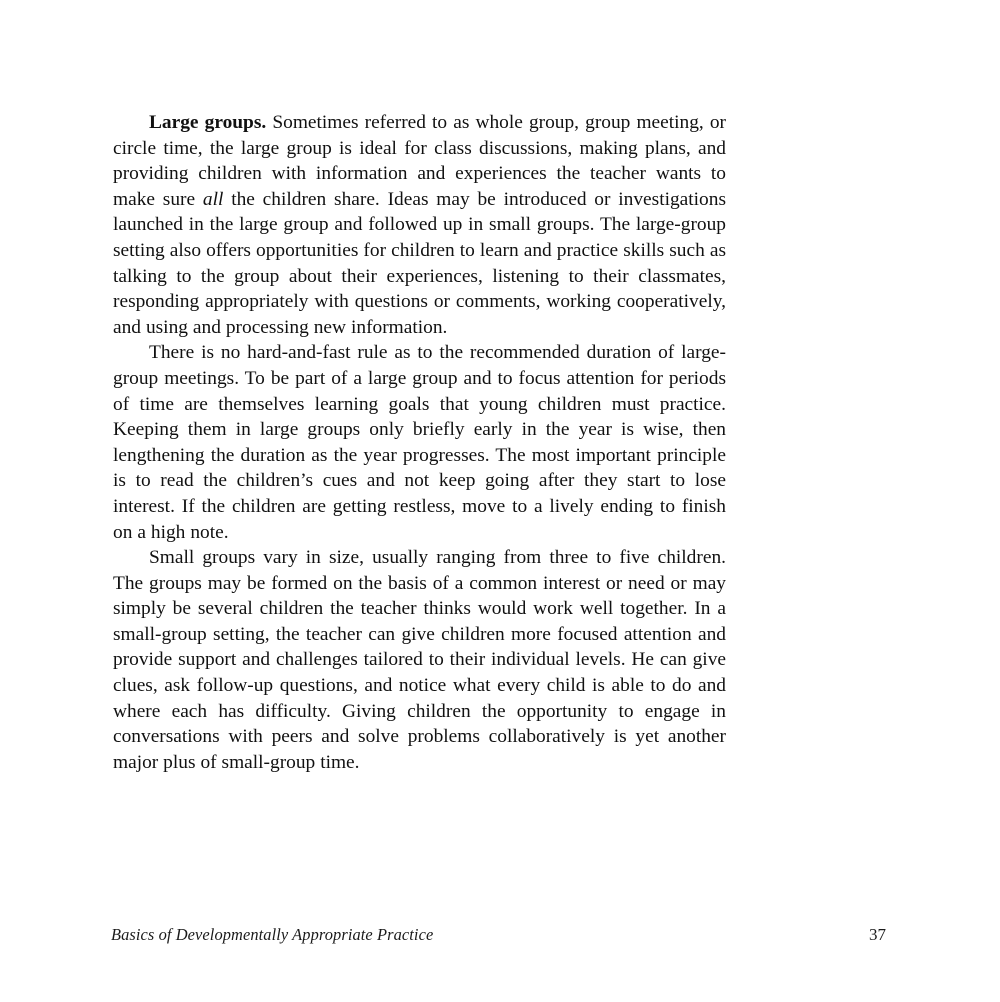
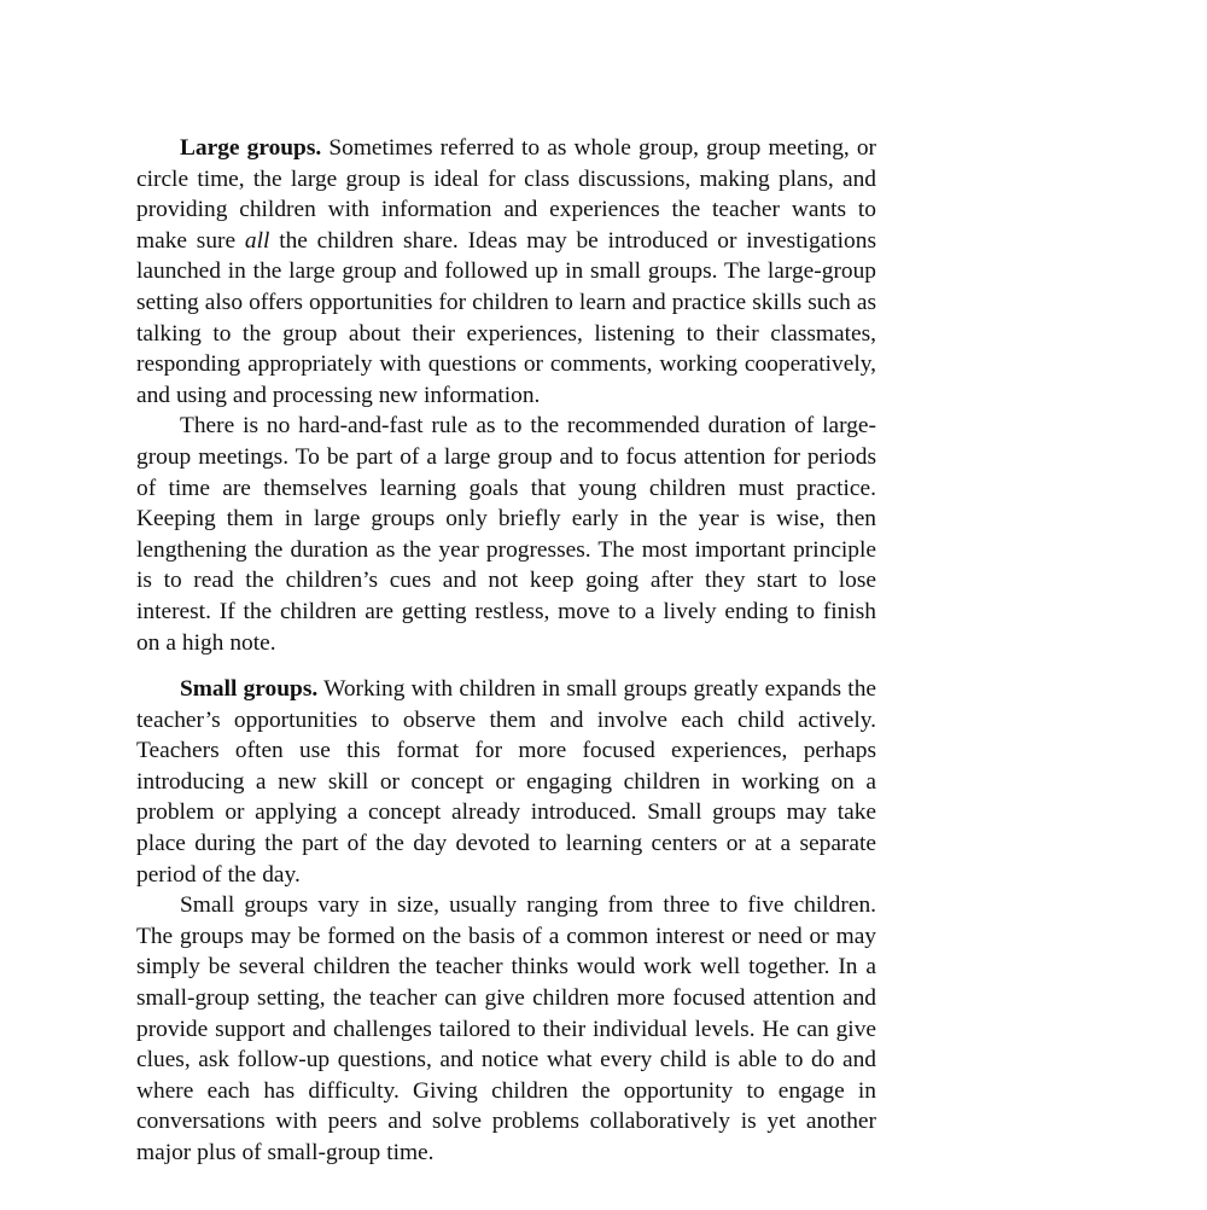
  Large groups. Sometimes referred to as whole group, group meeting, or circle time, the large group is ideal for class discussions, making plans, and providing children with information and experiences the teacher wants to make sure all the children share. Ideas may be introduced or investigations launched in the large group and followed up in small groups. The large-group setting also offers opportunities for children to learn and practice skills such as talking to the group about their experiences, listening to their classmates, responding appropriately with questions or comments, working cooperatively, and using and processing new information.
  There is no hard-and-fast rule as to the recommended duration of large-group meetings. To be part of a large group and to focus attention for periods of time are themselves learning goals that young children must practice. Keeping them in large groups only briefly early in the year is wise, then lengthening the duration as the year progresses. The most important principle is to read the children’s cues and not keep going after they start to lose interest. If the children are getting restless, move to a lively ending to finish on a high note.
+ Small groups. Working with children in small groups greatly expands the teacher’s opportunities to observe them and involve each child actively. Teachers often use this format for more focused experiences, perhaps introducing a new skill or concept or engaging children in working on a problem or applying a concept already introduced. Small groups may take place during the part of the day devoted to learning centers or at a separate period of the day.
  Small groups vary in size, usually ranging from three to five children. The groups may be formed on the basis of a common interest or need or may simply be several children the teacher thinks would work well together. In a small-group setting, the teacher can give children more focused attention and provide support and challenges tailored to their individual levels. He can give clues, ask follow-up questions, and notice what every child is able to do and where each has difficulty. Giving children the opportunity to engage in conversations with peers and solve problems collaboratively is yet another major plus of small-group time.
- Basics of Developmentally Appropriate Practice
- 37
